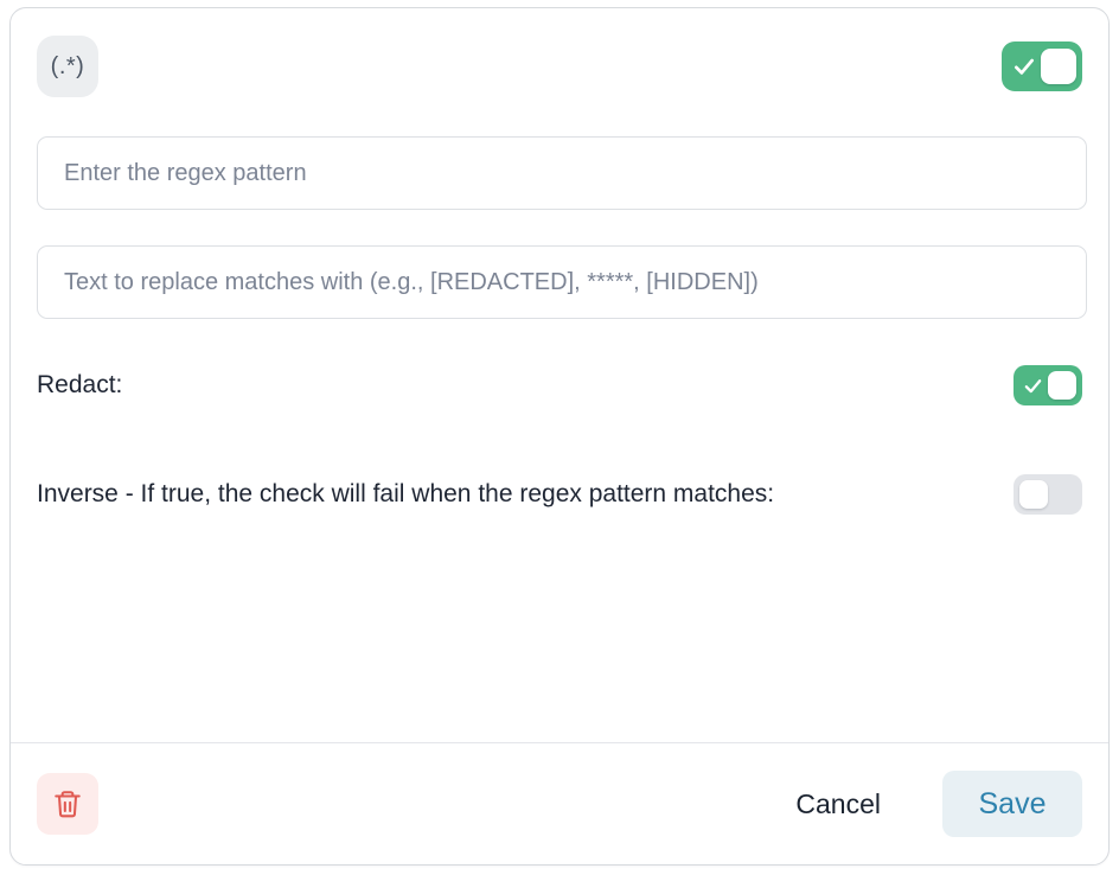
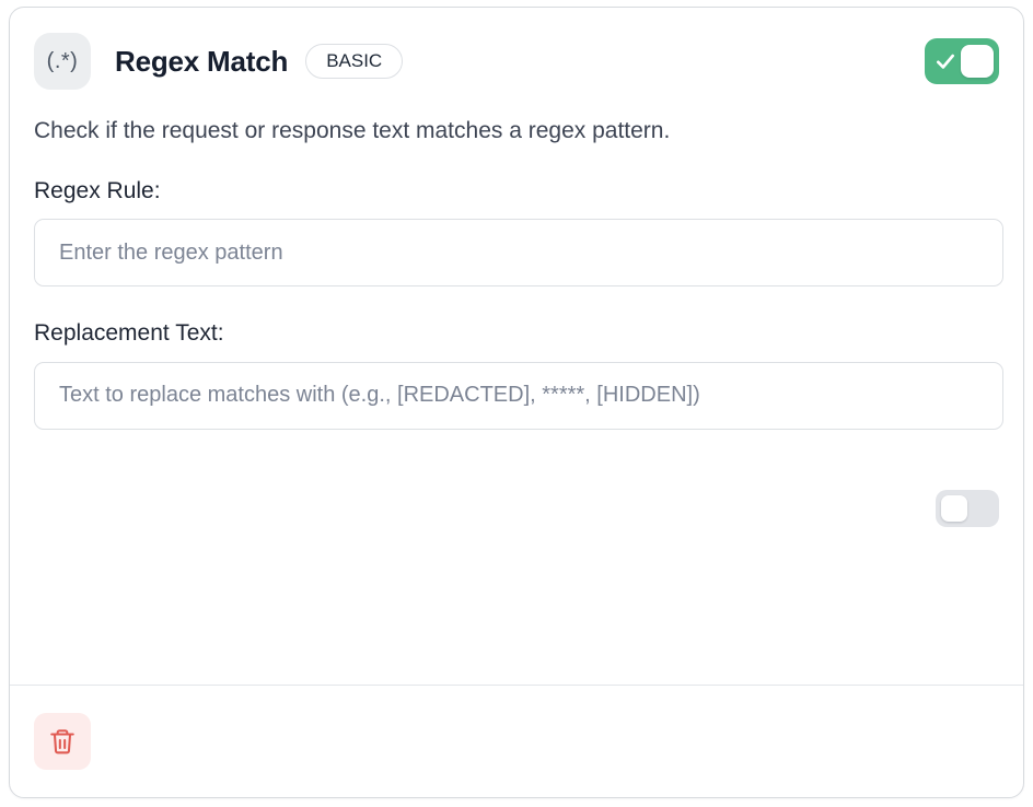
  (.*)
+ Regex Match
+ BASIC
+ Check if the request or response text matches a regex pattern.
+ Regex Rule:
  Enter the regex pattern
+ Replacement Text:
  Text to replace matches with (e.g., [REDACTED], *****, [HIDDEN])
- Redact:
- Inverse - If true, the check will fail when the regex pattern matches:
- Cancel
- Save
